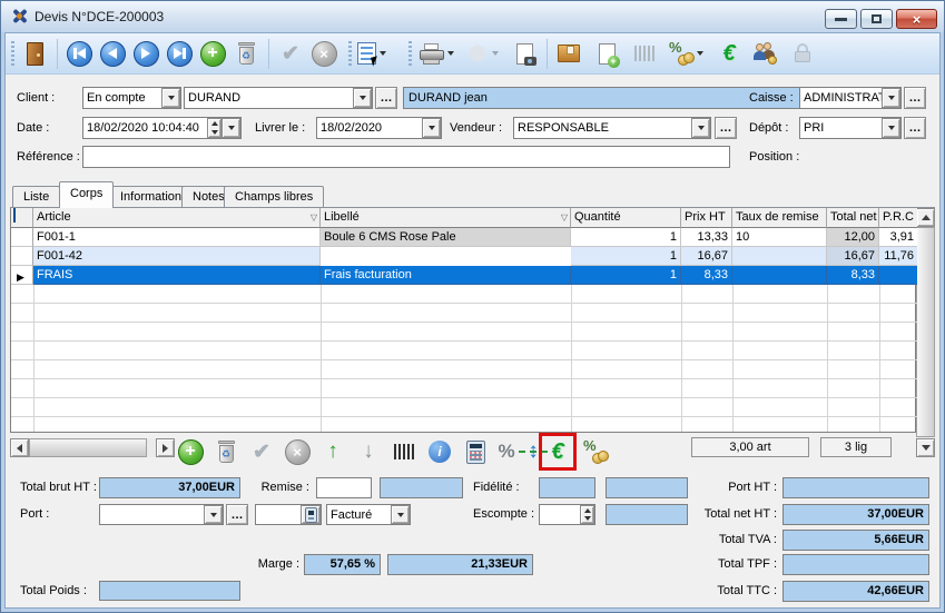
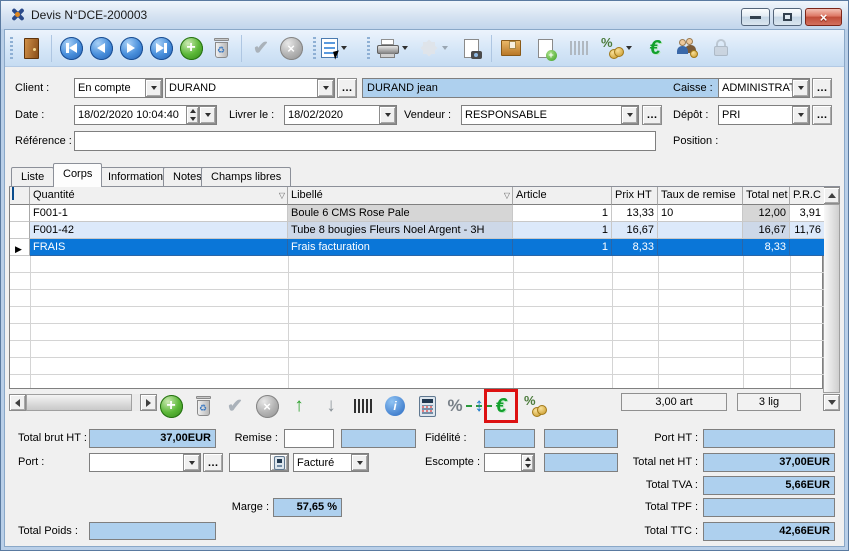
  Devis N°DCE-200003
  ×
  +
  ♻
  ✔
  ×
  +
  %
  €
  Client :
  En compte
  DURAND
  …
  DURAND jean
  Caisse :
  ADMINISTRA
  …
  Date :
  18/02/2020 10:04:40
  Livrer le :
  18/02/2020
  Vendeur :
  RESPONSABLE
  …
  Dépôt :
  PRI
  …
  Référence :
  Position :
  Liste
  Corps
  Information
  Notes
  Champs libres
- Article
+ Quantité
  ▽
  Libellé
  ▽
- Quantité
+ Article
  Prix HT
  Taux de remise
  Total net
  P.R.C
  F001-1
  Boule 6 CMS Rose Pale
  1
  13,33
  10
  12,00
  3,91
  F001-42
+ Tube 8 bougies Fleurs Noel Argent - 3H
  1
  16,67
  16,67
  11,76
  ▶
  FRAIS
  Frais facturation
  1
  8,33
  8,33
  +
  ♻
  ✔
  ×
  ↑
  ↓
  i
  %
  ↕
  €
  %
  3,00 art
  3 lig
  Total brut HT :
  37,00EUR
  Remise :
  Fidélité :
  Port HT :
  Port :
  …
  Facturé
  Escompte :
  Total net HT :
  37,00EUR
  Total TVA :
  5,66EUR
  Marge :
  57,65 %
- 21,33EUR
  Total TPF :
  Total Poids :
  Total TTC :
  42,66EUR
